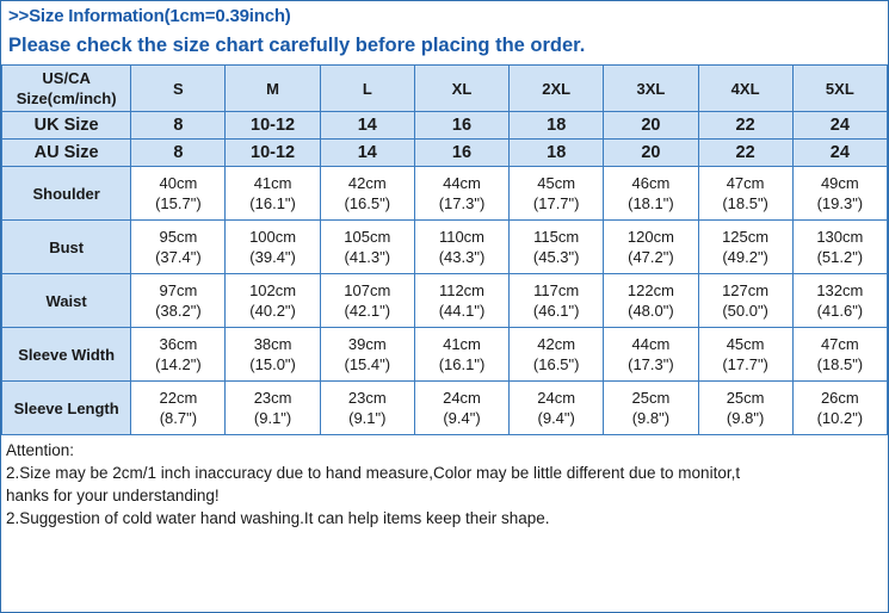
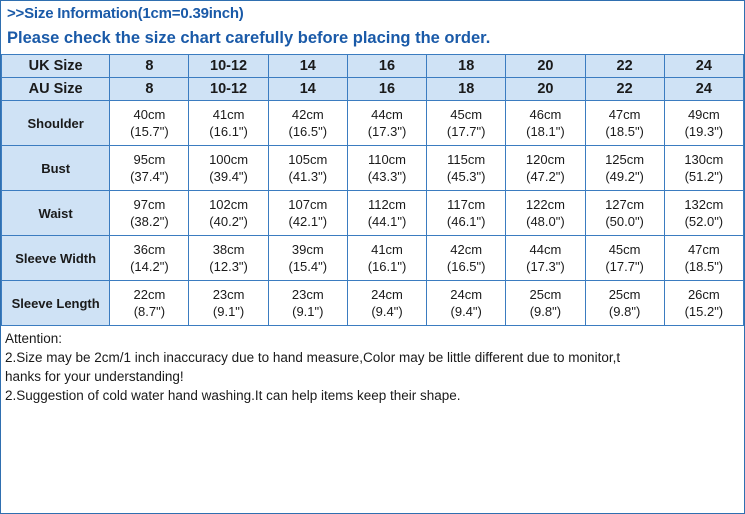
  >>Size Information(1cm=0.39inch)
  Please check the size chart carefully before placing the order.
- US/CA Size(cm/inch)	S	M	L	XL	2XL	3XL	4XL	5XL
  UK Size	8	10-12	14	16	18	20	22	24
  AU Size	8	10-12	14	16	18	20	22	24
  Shoulder	40cm (15.7")	41cm (16.1")	42cm (16.5")	44cm (17.3")	45cm (17.7")	46cm (18.1")	47cm (18.5")	49cm (19.3")
  Bust	95cm (37.4")	100cm (39.4")	105cm (41.3")	110cm (43.3")	115cm (45.3")	120cm (47.2")	125cm (49.2")	130cm (51.2")
- Waist	97cm (38.2")	102cm (40.2")	107cm (42.1")	112cm (44.1")	117cm (46.1")	122cm (48.0")	127cm (50.0")	132cm (41.6")
+ Waist	97cm (38.2")	102cm (40.2")	107cm (42.1")	112cm (44.1")	117cm (46.1")	122cm (48.0")	127cm (50.0")	132cm (52.0")
- Sleeve Width	36cm (14.2")	38cm (15.0")	39cm (15.4")	41cm (16.1")	42cm (16.5")	44cm (17.3")	45cm (17.7")	47cm (18.5")
+ Sleeve Width	36cm (14.2")	38cm (12.3")	39cm (15.4")	41cm (16.1")	42cm (16.5")	44cm (17.3")	45cm (17.7")	47cm (18.5")
- Sleeve Length	22cm (8.7")	23cm (9.1")	23cm (9.1")	24cm (9.4")	24cm (9.4")	25cm (9.8")	25cm (9.8")	26cm (10.2")
+ Sleeve Length	22cm (8.7")	23cm (9.1")	23cm (9.1")	24cm (9.4")	24cm (9.4")	25cm (9.8")	25cm (9.8")	26cm (15.2")
  Attention:
  2.Size may be 2cm/1 inch inaccuracy due to hand measure,Color may be little different due to monitor,t
  hanks for your understanding!
  2.Suggestion of cold water hand washing.It can help items keep their shape.
